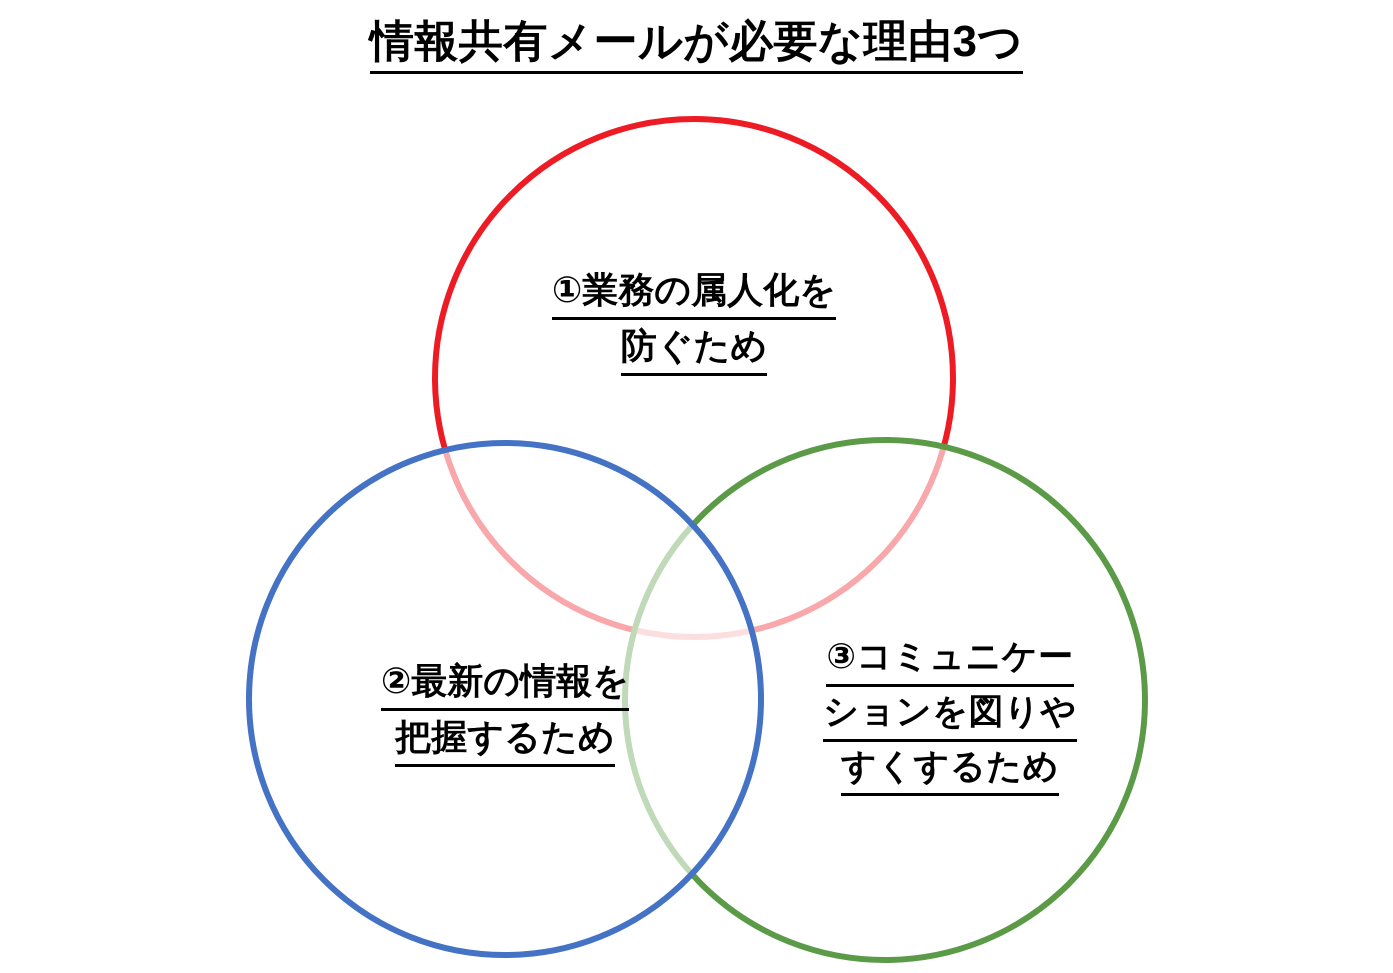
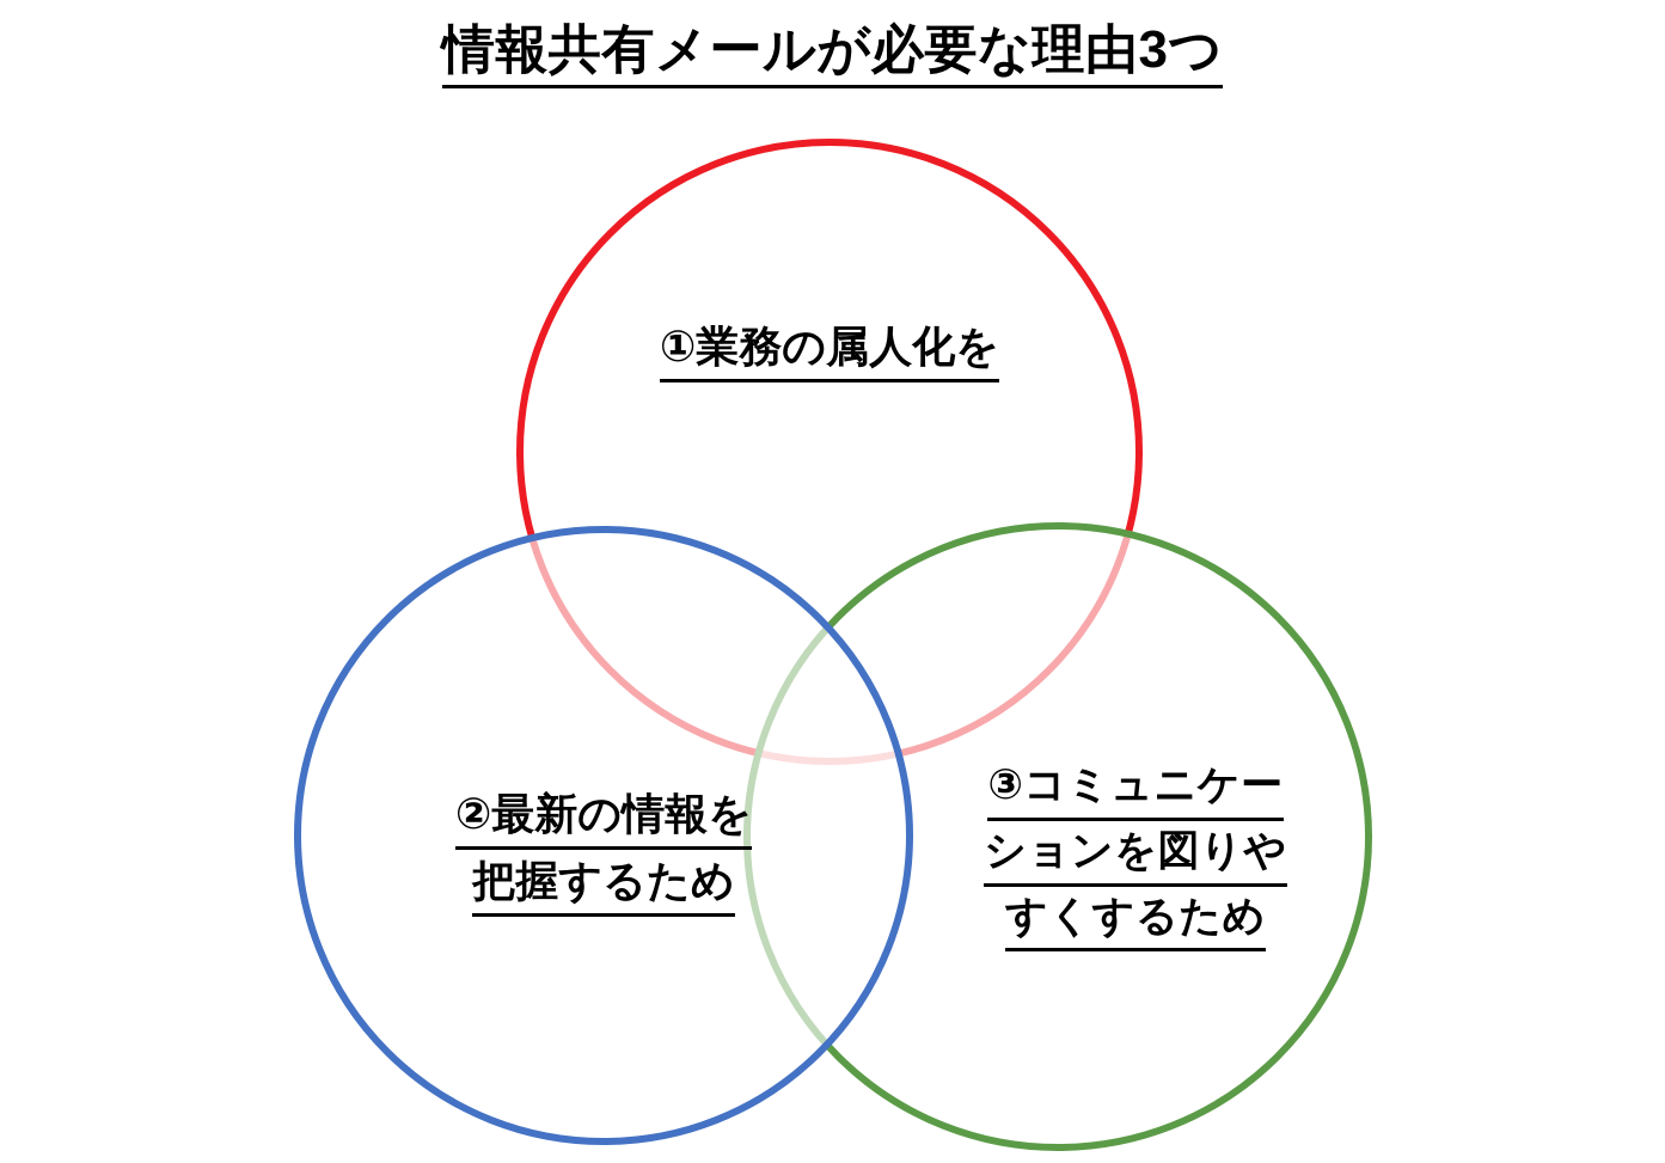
  情報共有メールが必要な理由3つ
  ①業務の属人化を
- 防ぐため
  ②最新の情報を
  把握するため
  ③コミュニケー
  ションを図りや
  すくするため
